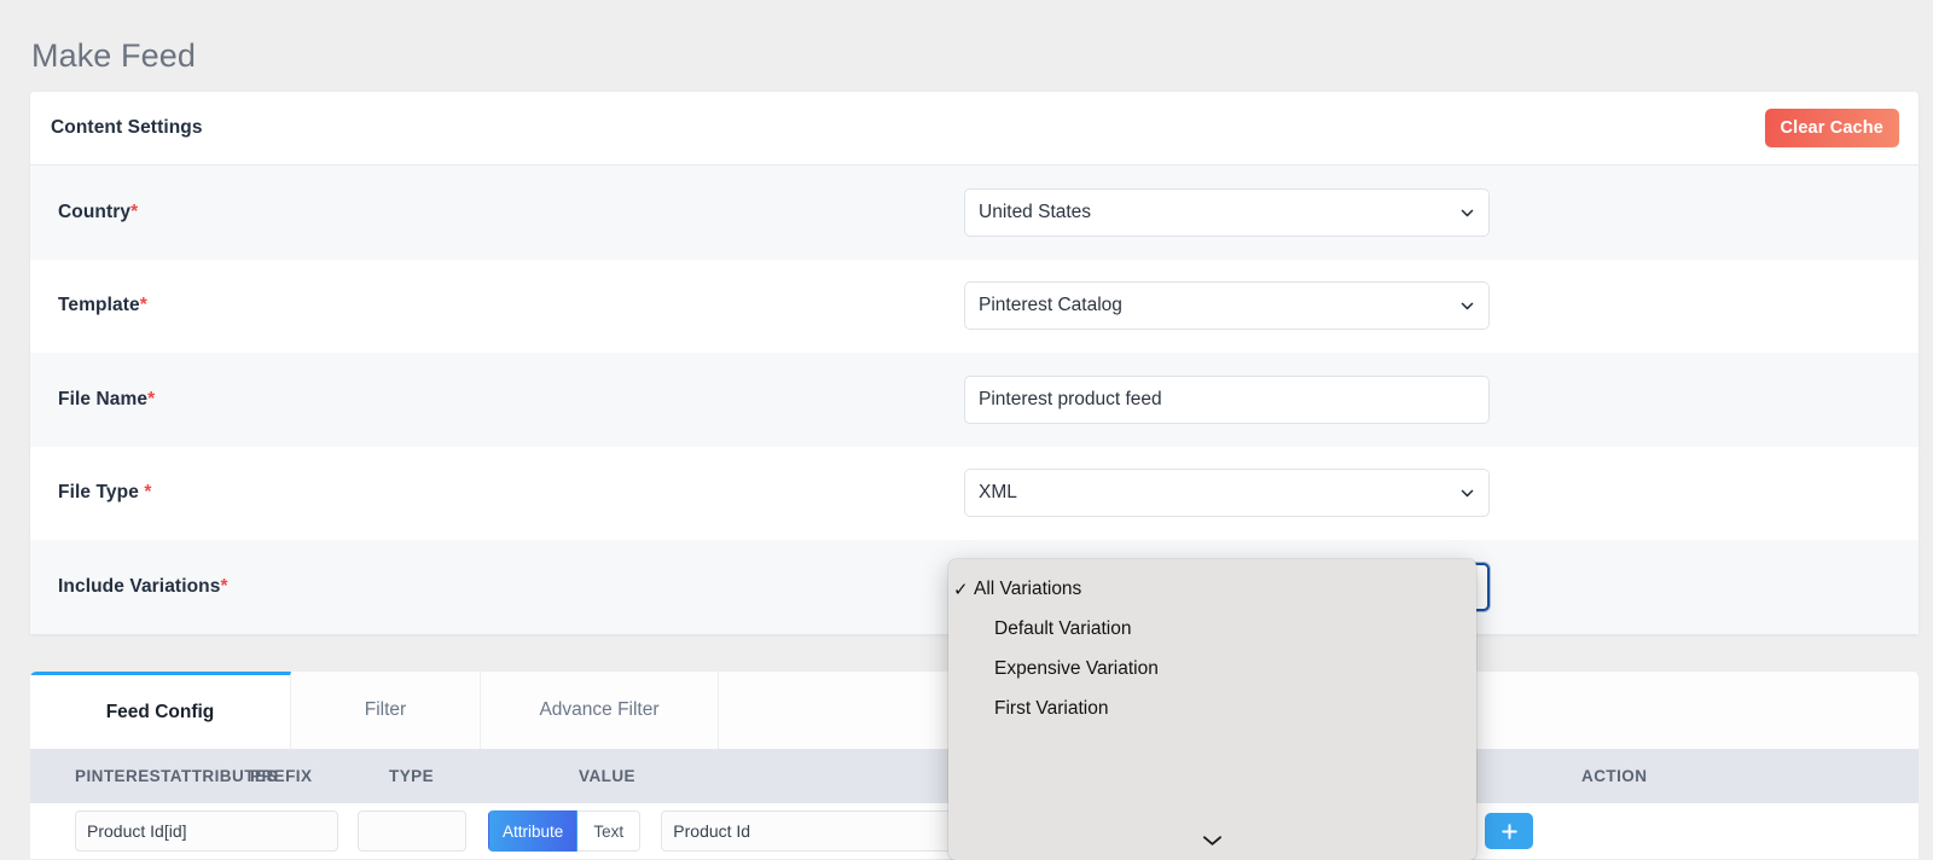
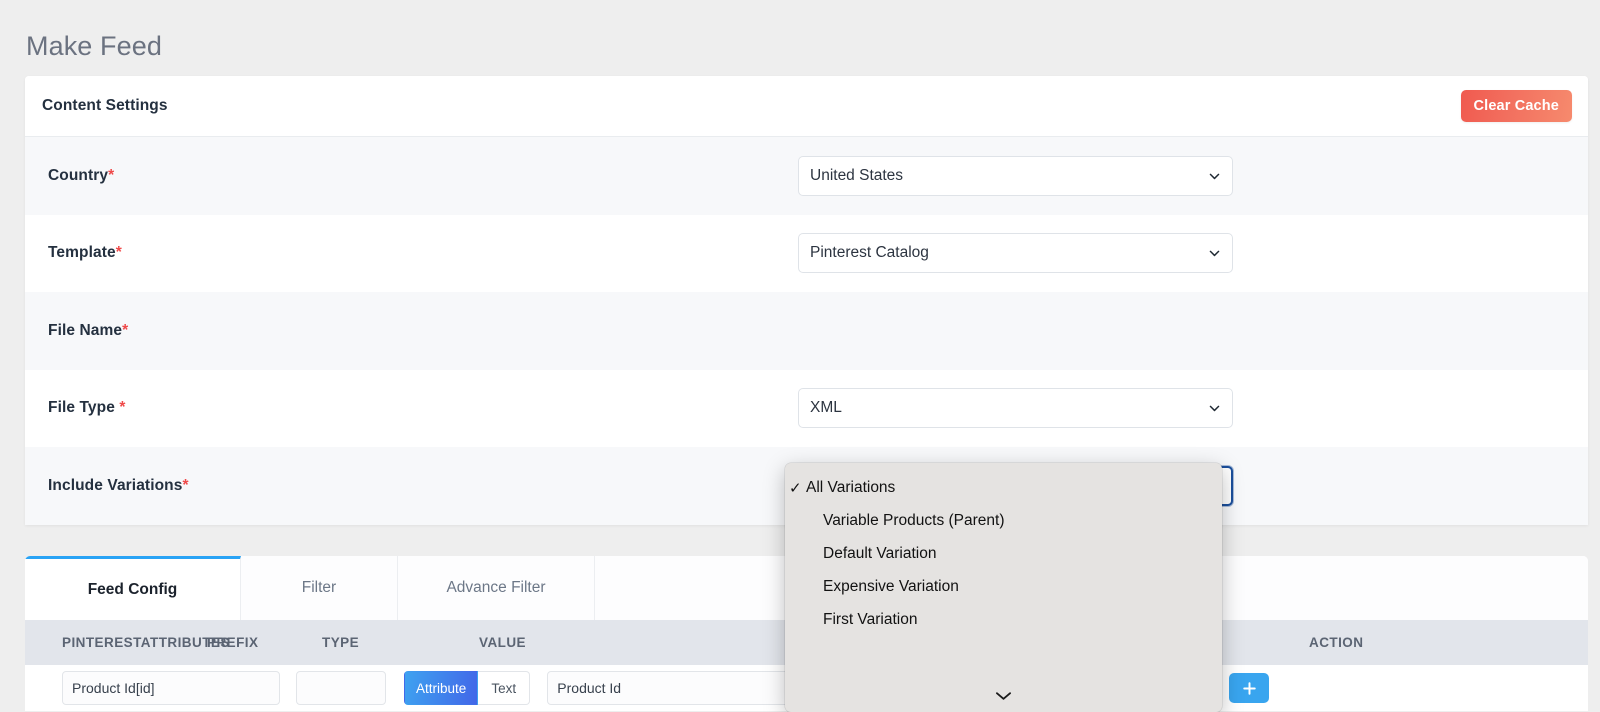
  Make Feed
  Content Settings
  Clear Cache
  Country*
  United States
  Template*
  Pinterest Catalog
  File Name*
- Pinterest product feed
  File Type *
  XML
  Include Variations*
  Feed Config
  Filter
  Advance Filter
  PINTERESTATTRIBUT
  PREFIX
  TYPE
  VALUE
  ACTION
  Product Id[id]
  Attribute
  Text
  Product Id
  ✓
  All Variations
+ Variable Products (Parent)
  Default Variation
  Expensive Variation
  First Variation
